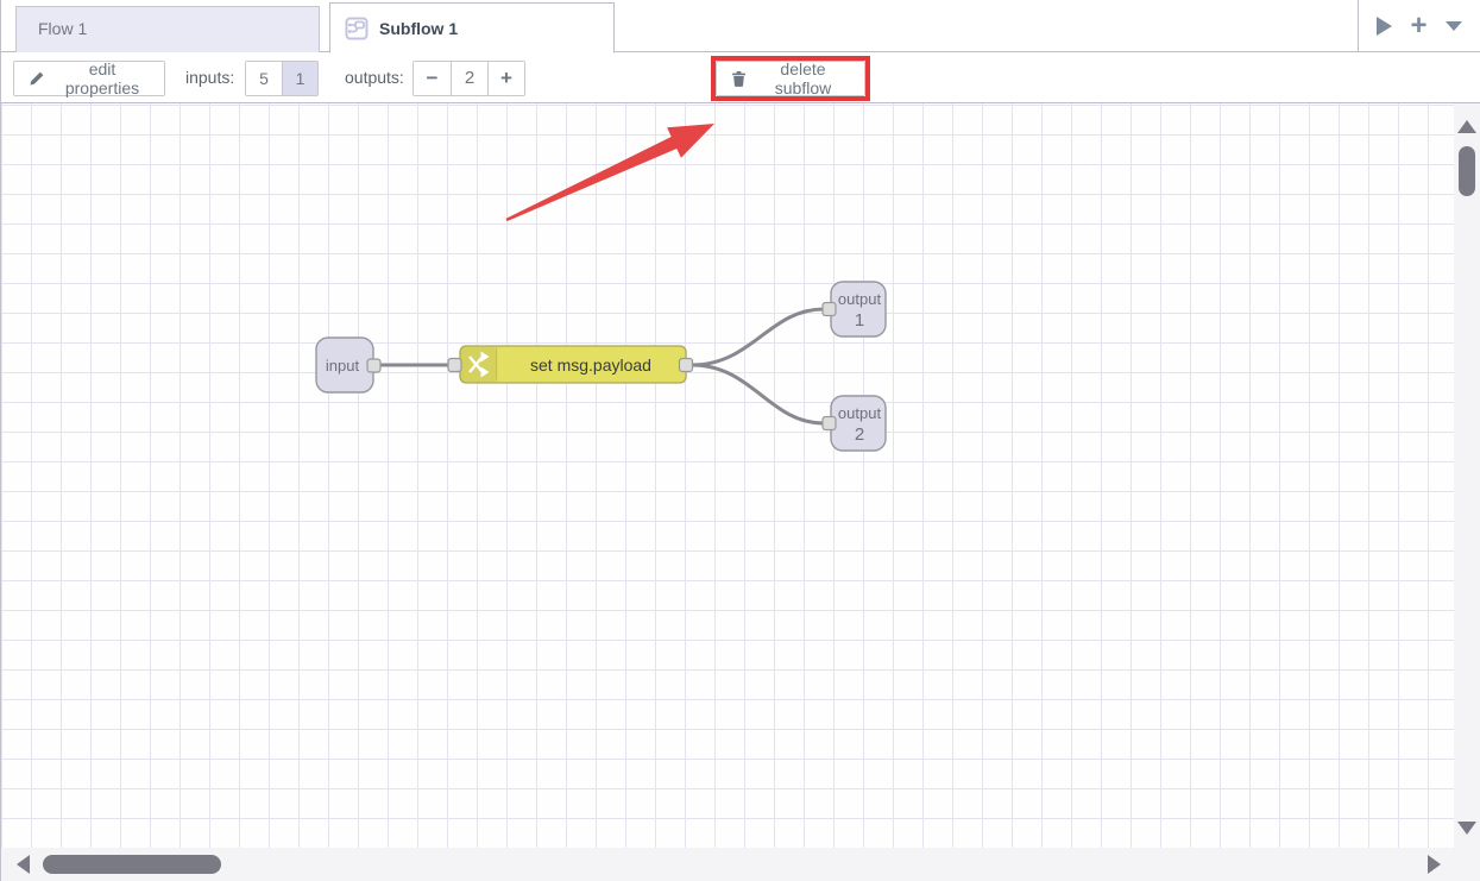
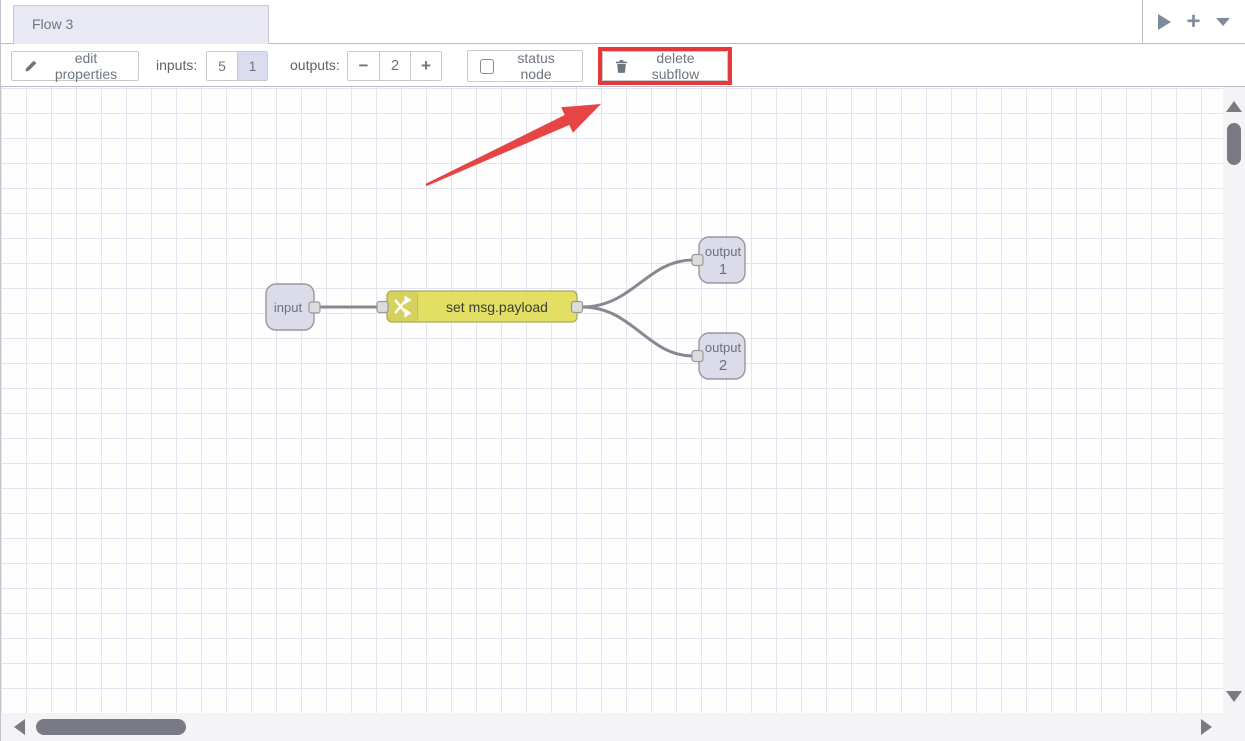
- Flow 1
+ Flow 3
- Subflow 1
  +
  edit properties
  inputs:
  5
  1
  outputs:
  −
  2
  +
+ status node
  delete subflow
  input
  set msg.payload
  output
  1
  output
  2
